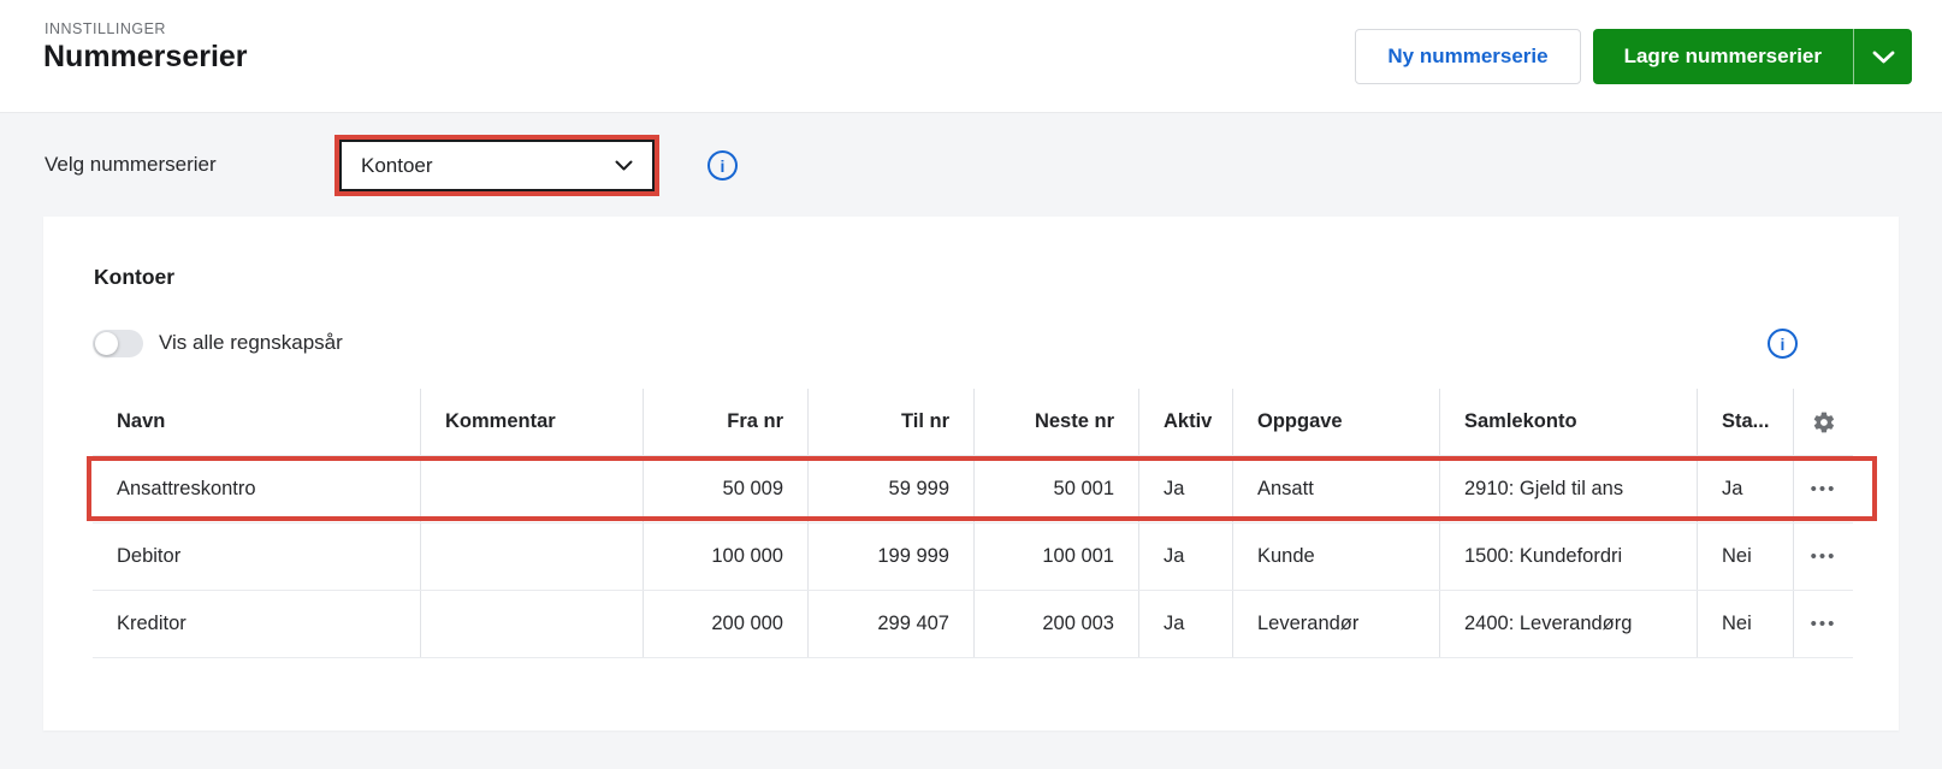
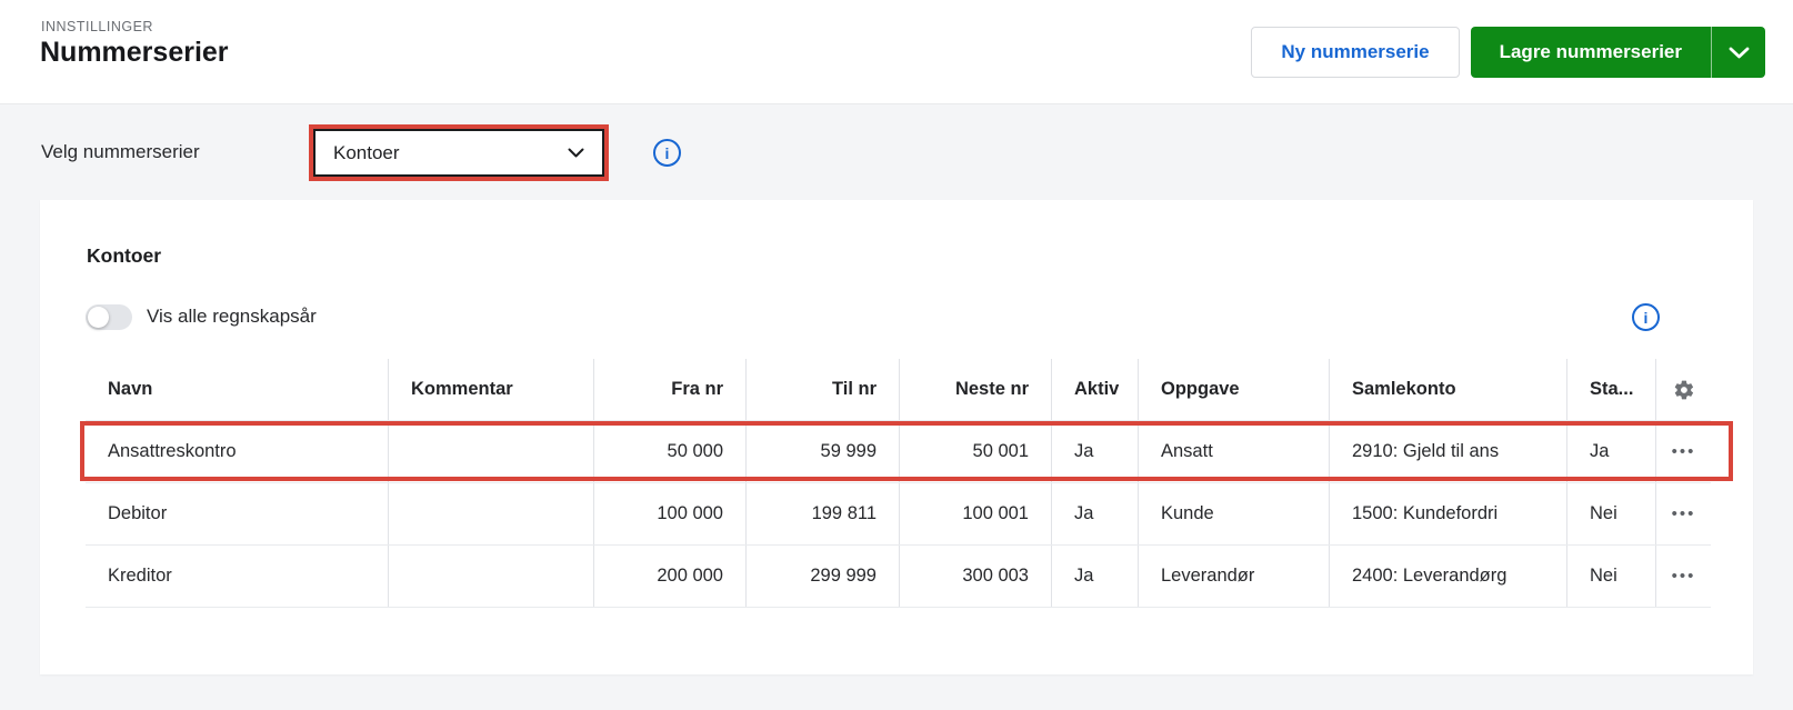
  INNSTILLINGER
  Nummerserier
  Ny nummerserie
  Lagre nummerserier
  Velg nummerserier
  Kontoer
  i
  Kontoer
  Vis alle regnskapsår
  i
  Navn
  Kommentar
  Fra nr
  Til nr
  Neste nr
  Aktiv
  Oppgave
  Samlekonto
  Sta...
  Ansattreskontro
- 50 009
+ 50 000
  59 999
  50 001
  Ja
  Ansatt
  2910: Gjeld til ans
  Ja
  •••
  Debitor
  100 000
- 199 999
+ 199 811
  100 001
  Ja
  Kunde
  1500: Kundefordri
  Nei
  •••
  Kreditor
  200 000
- 299 407
+ 299 999
- 200 003
+ 300 003
  Ja
  Leverandør
  2400: Leverandørg
  Nei
  •••
